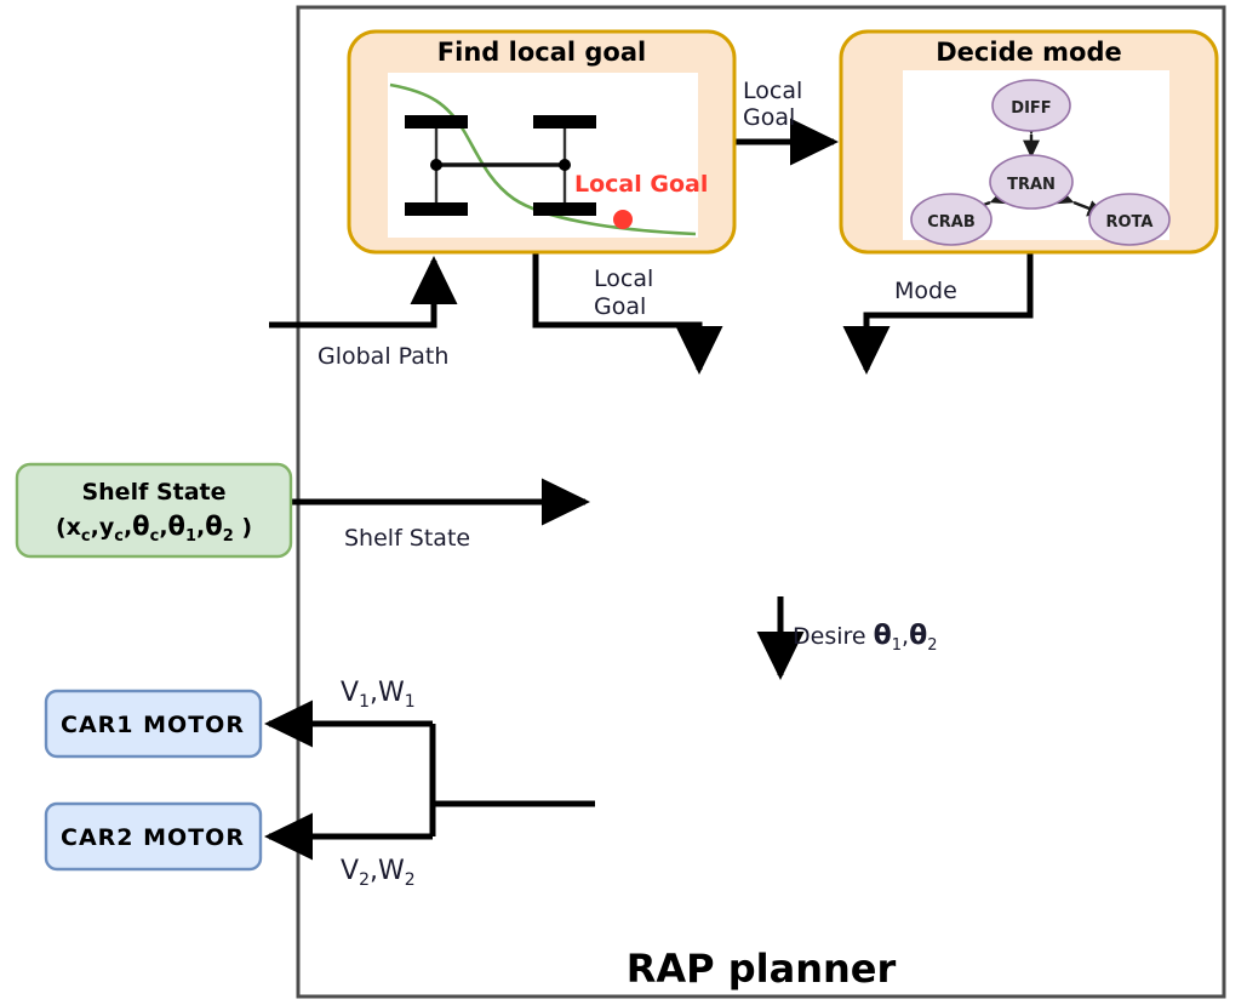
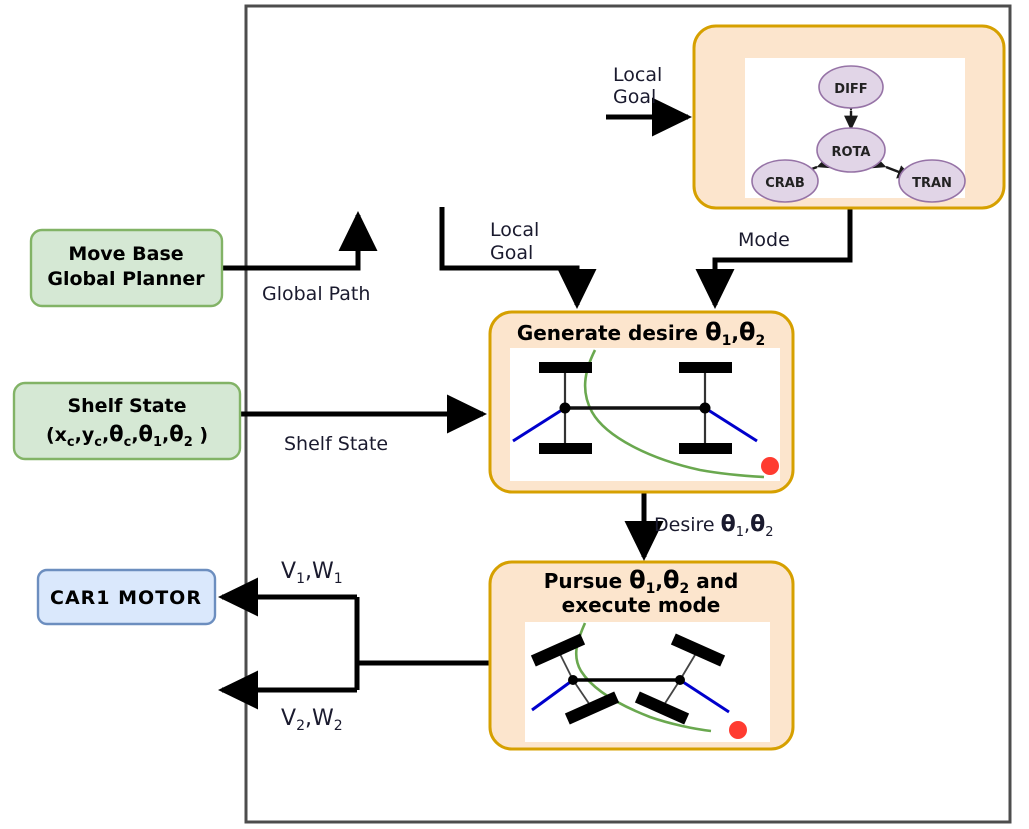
  Global Path
  Local
  Goal
  Local
  Goal
  Mode
  Shelf State
  Desire θ1 ,θ2
  V1,W1
  V2,W2
- Find local goal
- Local Goal
- Decide mode
  DIFF
- TRAN
+ ROTA
  CRAB
- ROTA
+ TRAN
+ Generate desire θ1 ,θ2
+ Pursue θ1 ,θ2 and
+ execute mode
+ Move Base
+ Global Planner
  Shelf State
  (xc ,yc ,θc ,θ1 ,θ2 )
  CAR1 MOTOR
- CAR2 MOTOR
- RAP planner
